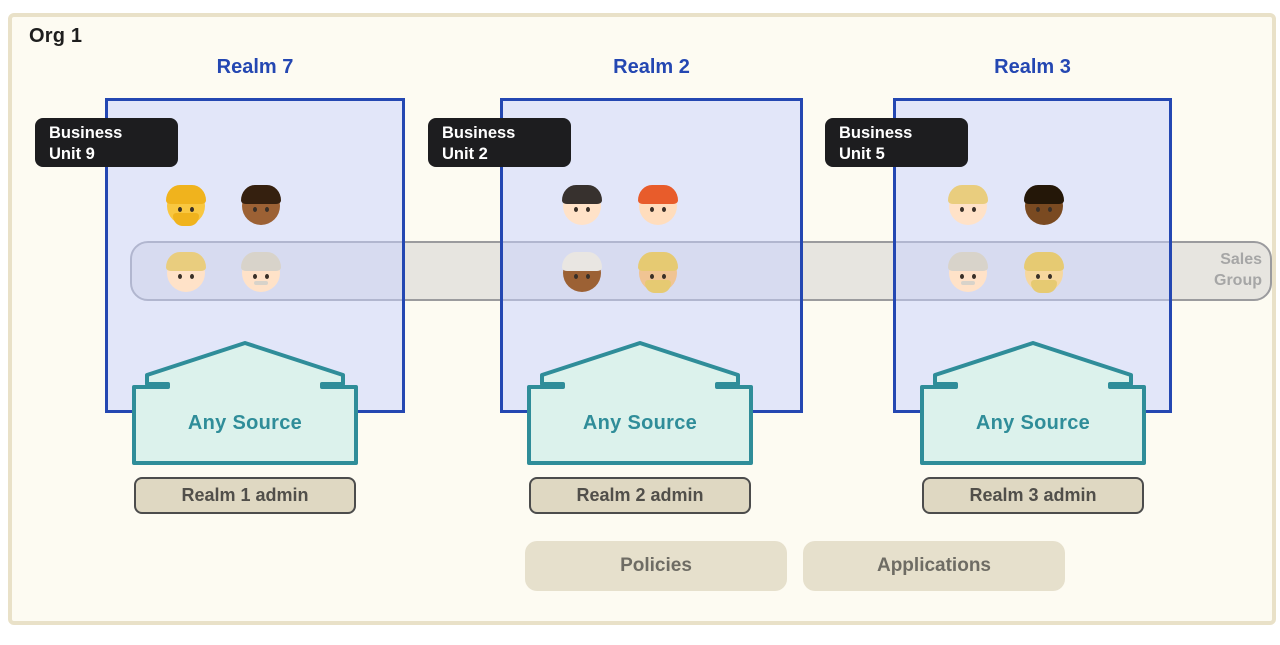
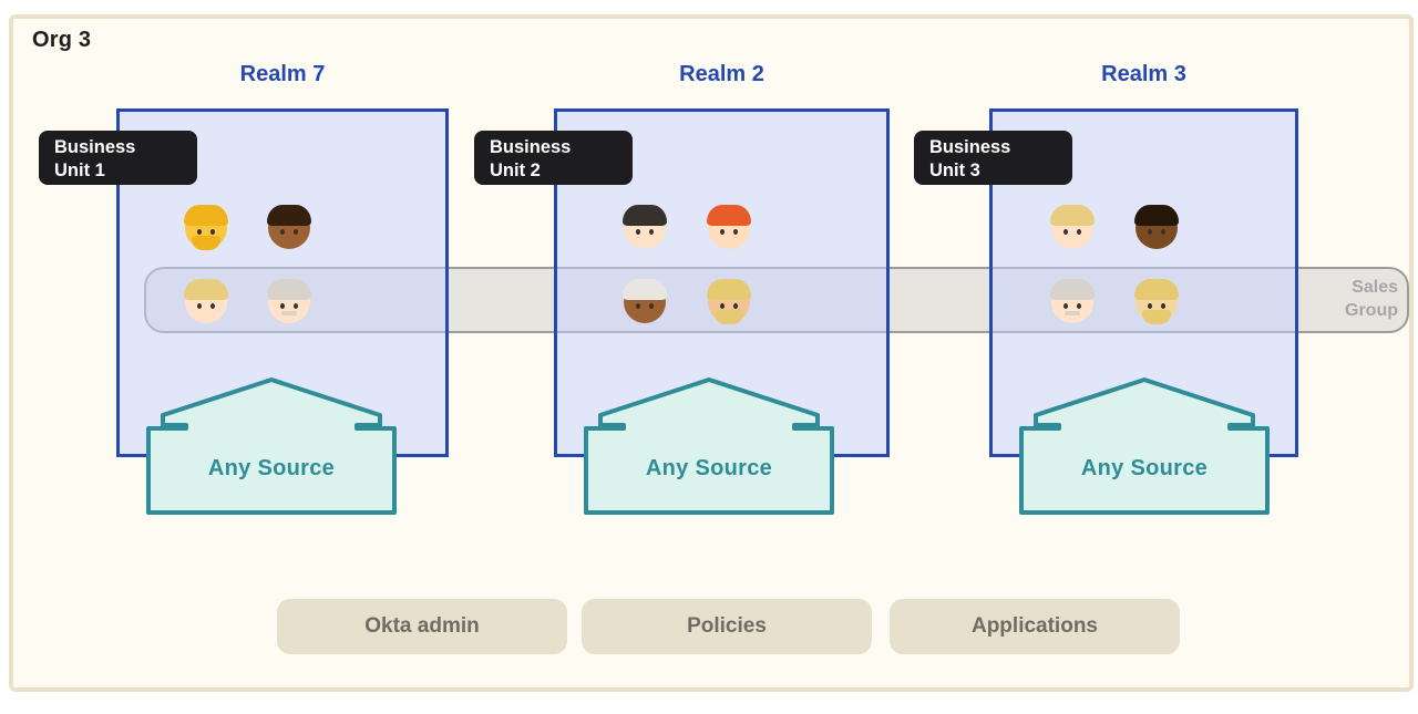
- Org 1
+ Org 3
  Realm 7
  Realm 2
  Realm 3
  Business
- Unit 9
+ Unit 1
  Business
  Unit 2
  Business
- Unit 5
+ Unit 3
  Any Source
  Any Source
  Any Source
- Realm 1 admin
- Realm 2 admin
- Realm 3 admin
  Sales
  Group
+ Okta admin
  Policies
  Applications
